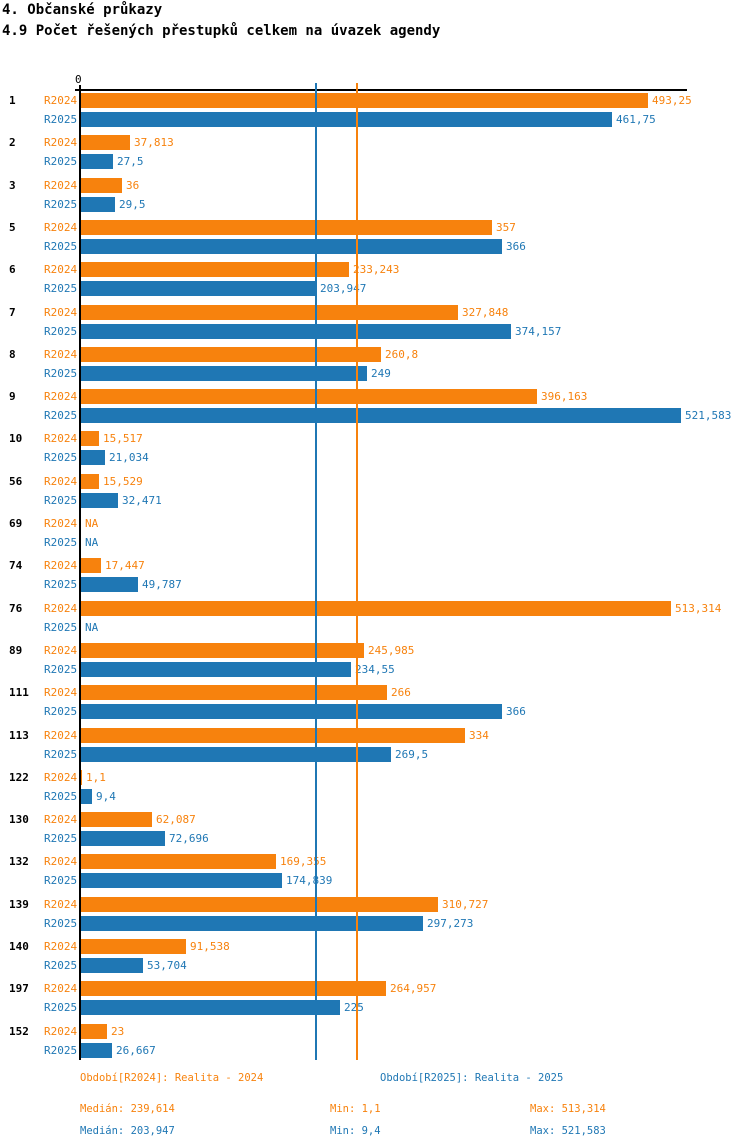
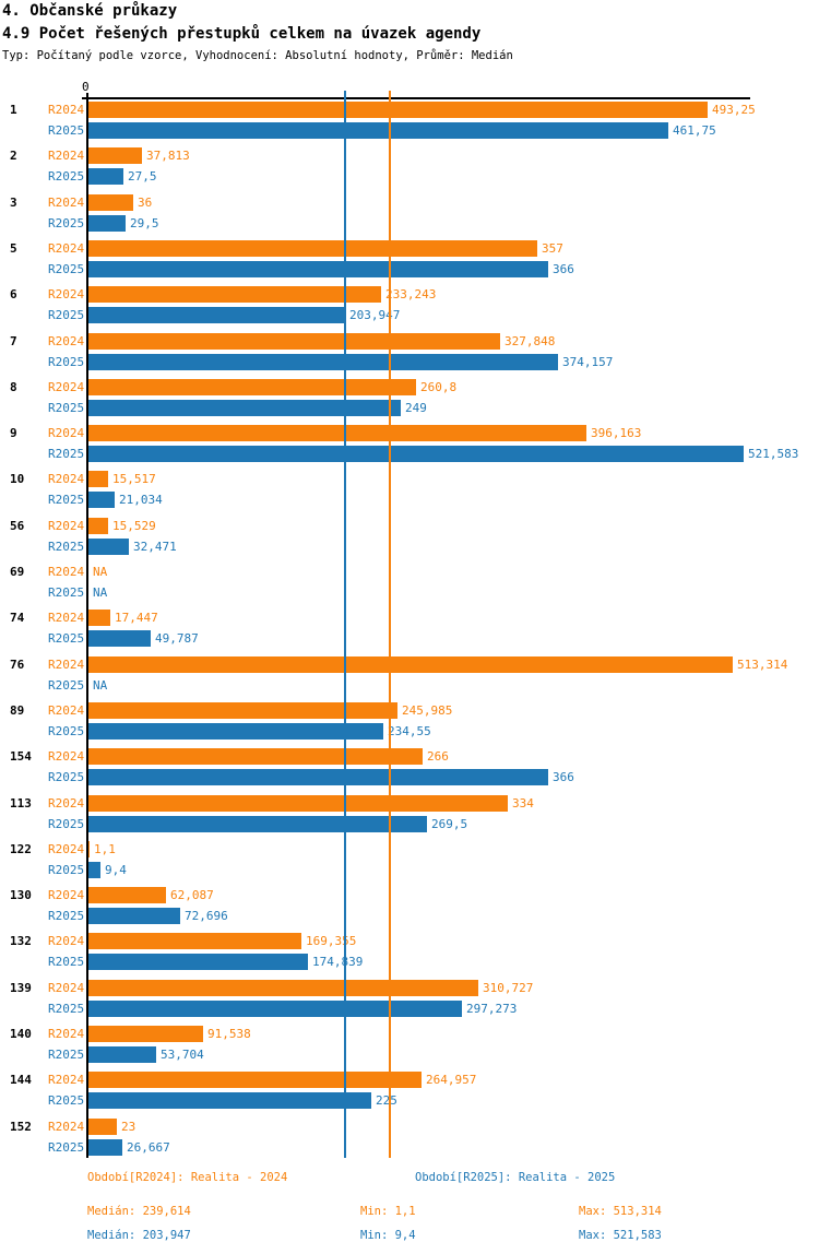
  4. Občanské průkazy
  4.9 Počet řešených přestupků celkem na úvazek agendy
+ Typ: Počítaný podle vzorce, Vyhodnocení: Absolutní hodnoty, Průměr: Medián
  0
  1
  R2024
  493,25
  R2025
  461,75
  2
  R2024
  37,813
  R2025
  27,5
  3
  R2024
  36
  R2025
  29,5
  5
  R2024
  357
  R2025
  366
  6
  R2024
  33,243
  R2025
  203,97
  7
  R2024
  327,848
  R2025
  374,157
  8
  R2024
  260,8
  R2025
  249
  9
  R2024
  396,163
  R2025
  521,583
  10
  R2024
  15,517
  R2025
  21,034
  56
  R2024
  15,529
  R2025
  32,471
  69
  R2024
  NA
  R2025
  NA
  74
  R2024
  17,447
  R2025
  49,787
  76
  R2024
  513,314
  R2025
  NA
  89
  R2024
  245,985
  R2025
  234,55
- 111
+ 154
  R2024
  266
  R2025
  366
  113
  R2024
  334
  R2025
  269,5
  122
  R2024
  1,1
  R2025
  9,4
  130
  R2024
  62,087
  R2025
  72,696
  132
  R2024
  169,35
  R2025
  174,39
  139
  R2024
  310,727
  R2025
  297,273
  140
  R2024
  91,538
  R2025
  53,704
- 197
+ 144
  R2024
  264,957
  R2025
  225
  152
  R2024
  23
  R2025
  26,667
  Období[R2024]: Realita - 2024
  Období[R2025]: Realita - 2025
  Medián: 239,614
  Min: 1,1
  Max: 513,314
  Medián: 203,947
  Min: 9,4
  Max: 521,583
